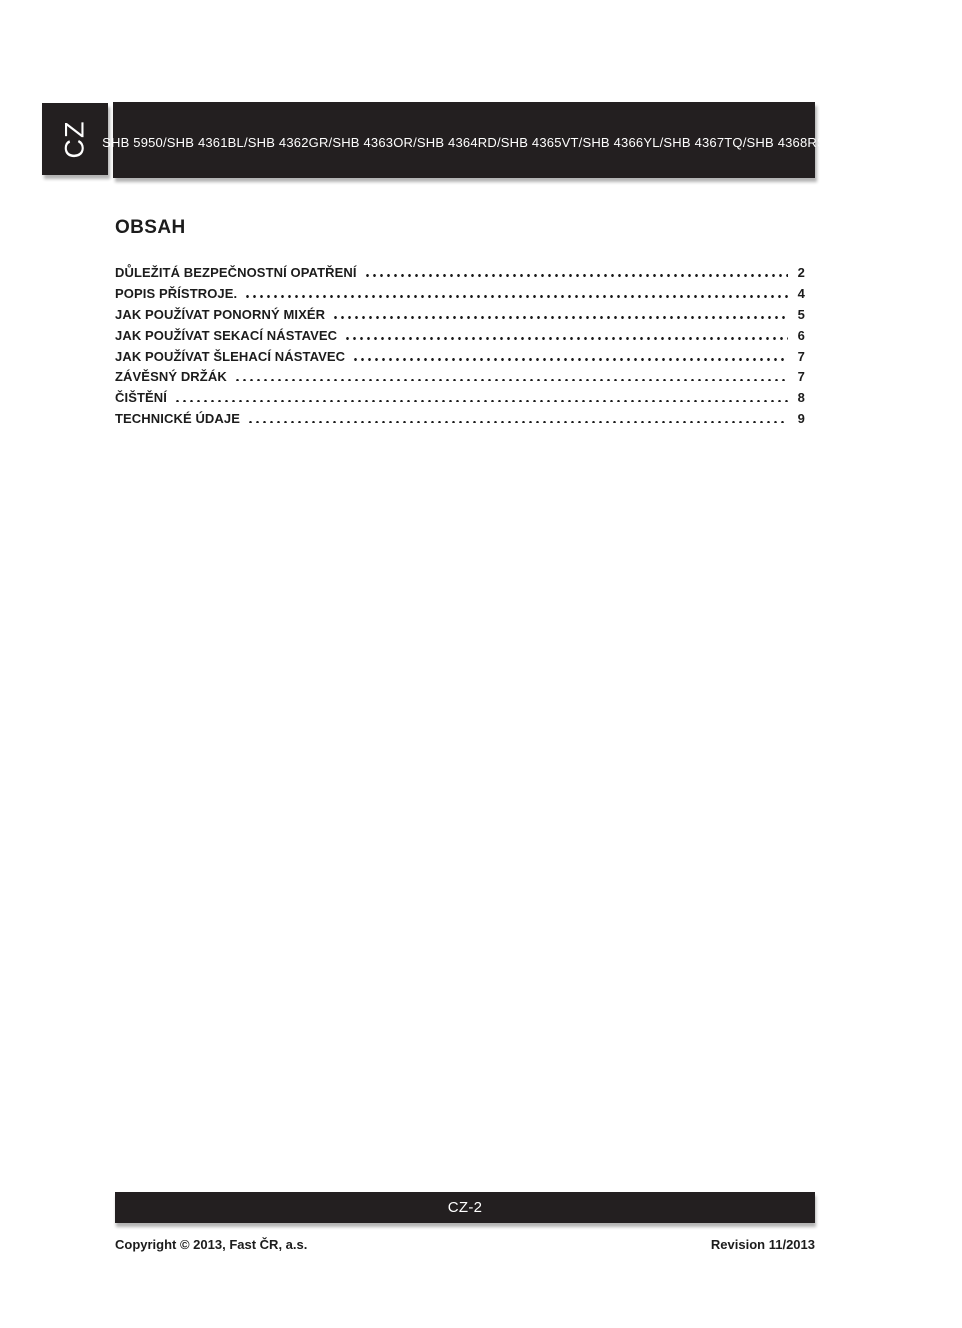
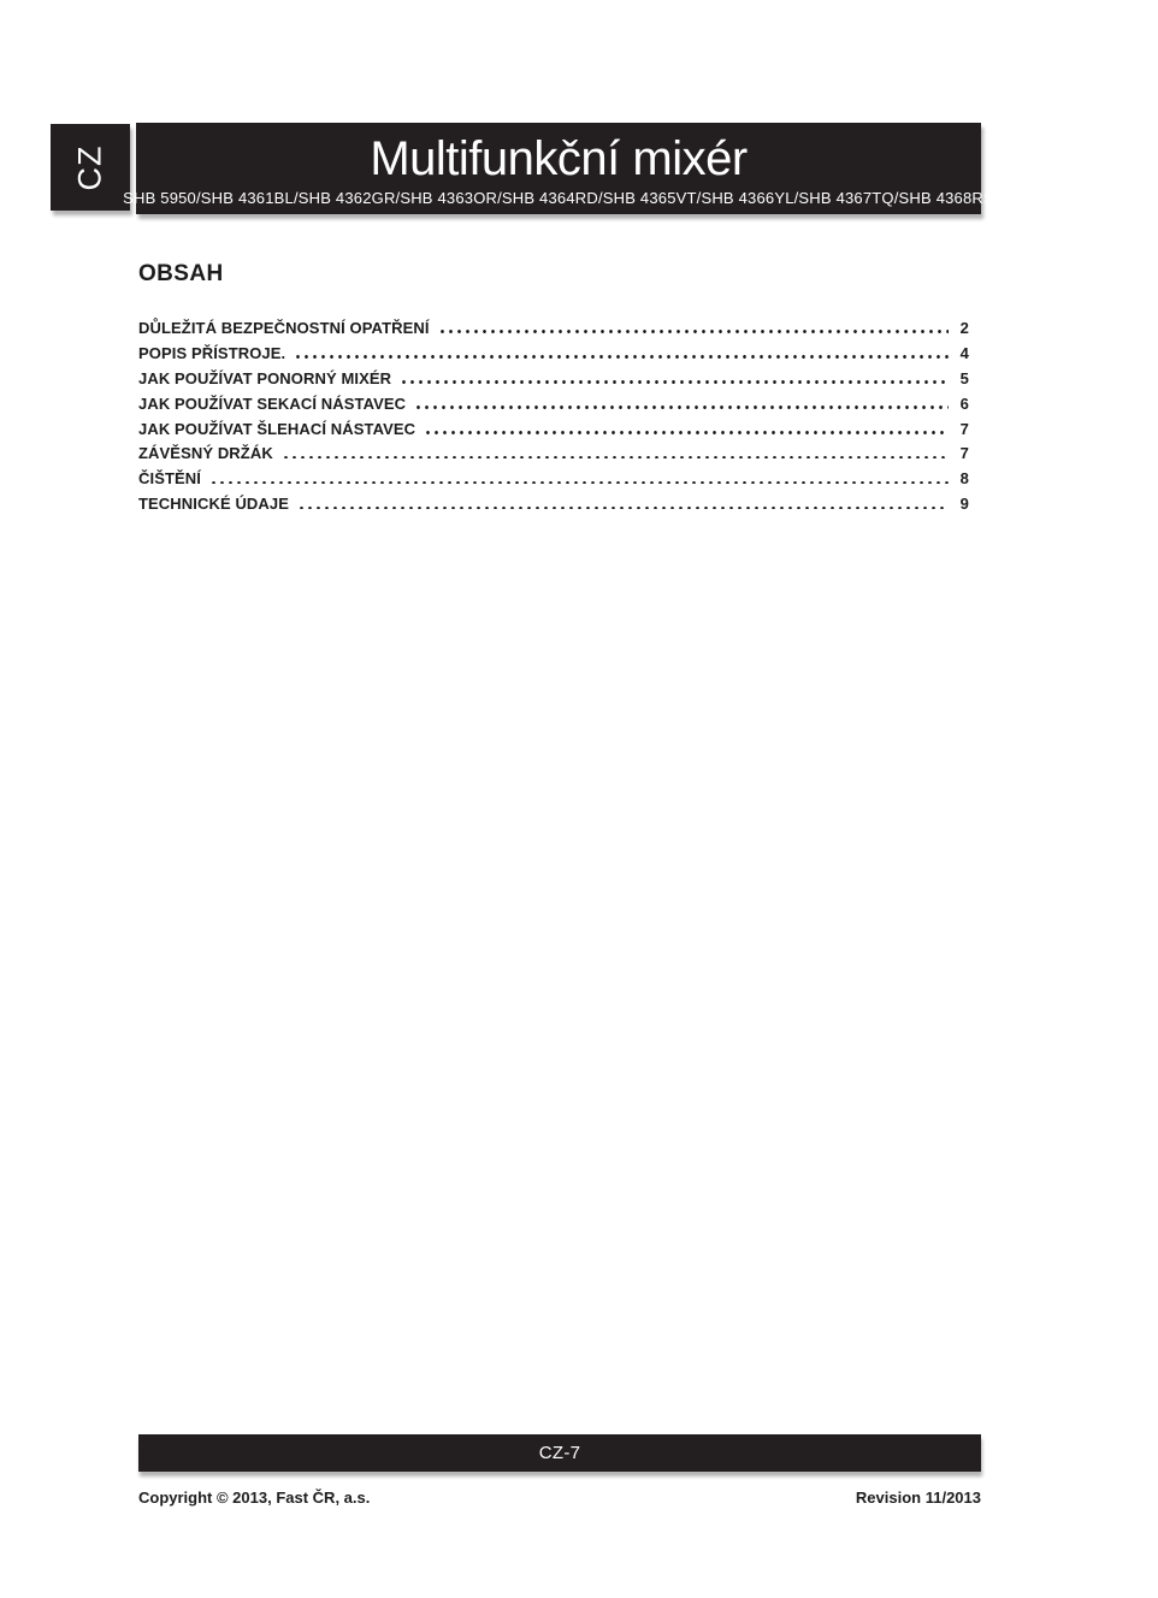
+ Multifunkční mixér
  SHB 5950/SHB 4361BL/SHB 4362GR/SHB 4363OR/SHB 4364RD/SHB 4365VT/SHB 4366YL/SHB 4367TQ/SHB 4368RS
  OBSAH
  DŮLEŽITÁ BEZPEČNOSTNÍ OPATŘENÍ
  2
  POPIS PŘÍSTROJE.
  4
  JAK POUŽÍVAT PONORNÝ MIXÉR
  5
  JAK POUŽÍVAT SEKACÍ NÁSTAVEC
  6
  JAK POUŽÍVAT ŠLEHACÍ NÁSTAVEC
  7
  ZÁVĚSNÝ DRŽÁK
  7
  ČIŠTĚNÍ
  8
  TECHNICKÉ ÚDAJE
  9
- CZ-2
+ CZ-7
  Copyright © 2013, Fast ČR, a.s.
  Revision 11/2013
